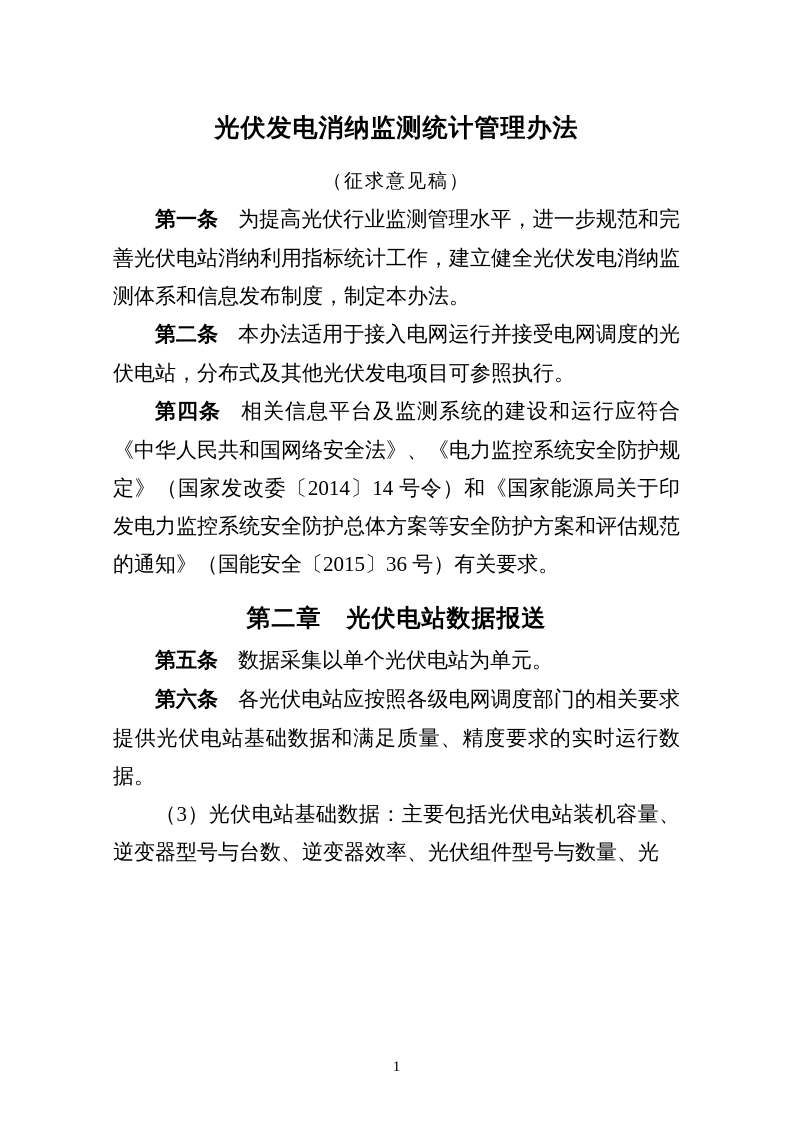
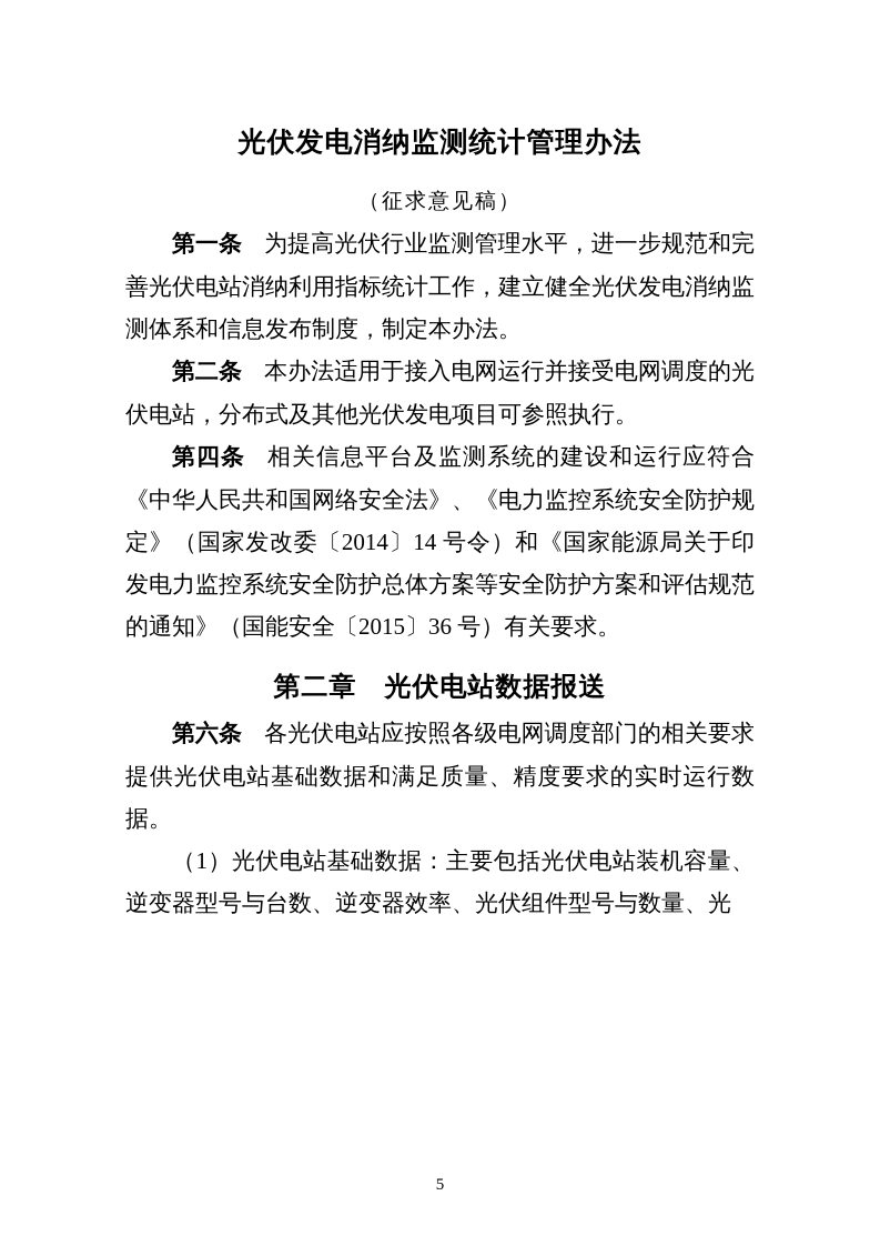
  光伏发电消纳监测统计管理办法
  （征求意见稿）
  第一条 为提高光伏行业监测管理水平，进一步规范和完善光伏电站消纳利用指标统计工作，建立健全光伏发电消纳监测体系和信息发布制度，制定本办法。
  第二条 本办法适用于接入电网运行并接受电网调度的光伏电站，分布式及其他光伏发电项目可参照执行。
  第四条 相关信息平台及监测系统的建设和运行应符合《中华人民共和国网络安全法》、《电力监控系统安全防护规定》（国家发改委〔2014〕14 号令）和《国家能源局关于印发电力监控系统安全防护总体方案等安全防护方案和评估规范的通知》（国能安全〔2015〕36 号）有关要求。
  第二章 光伏电站数据报送
- 第五条 数据采集以单个光伏电站为单元。
  第六条 各光伏电站应按照各级电网调度部门的相关要求提供光伏电站基础数据和满足质量、精度要求的实时运行数据。
- （3）光伏电站基础数据：主要包括光伏电站装机容量、逆变器型号与台数、逆变器效率、光伏组件型号与数量、光
+ （1）光伏电站基础数据：主要包括光伏电站装机容量、逆变器型号与台数、逆变器效率、光伏组件型号与数量、光
- 1
+ 5
